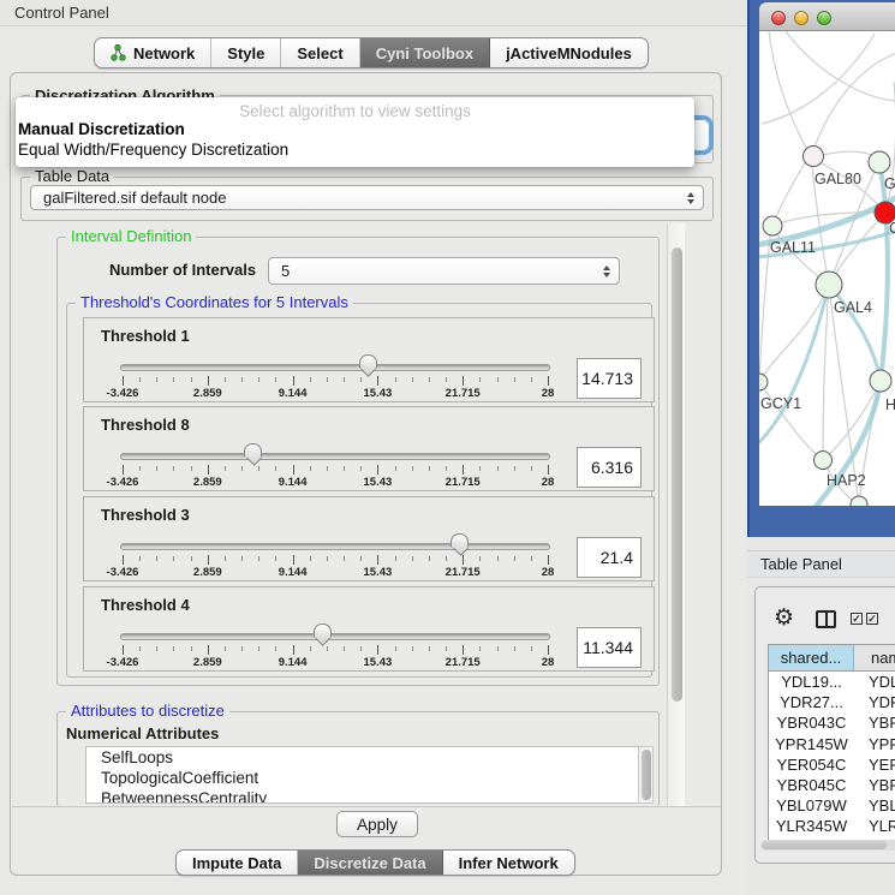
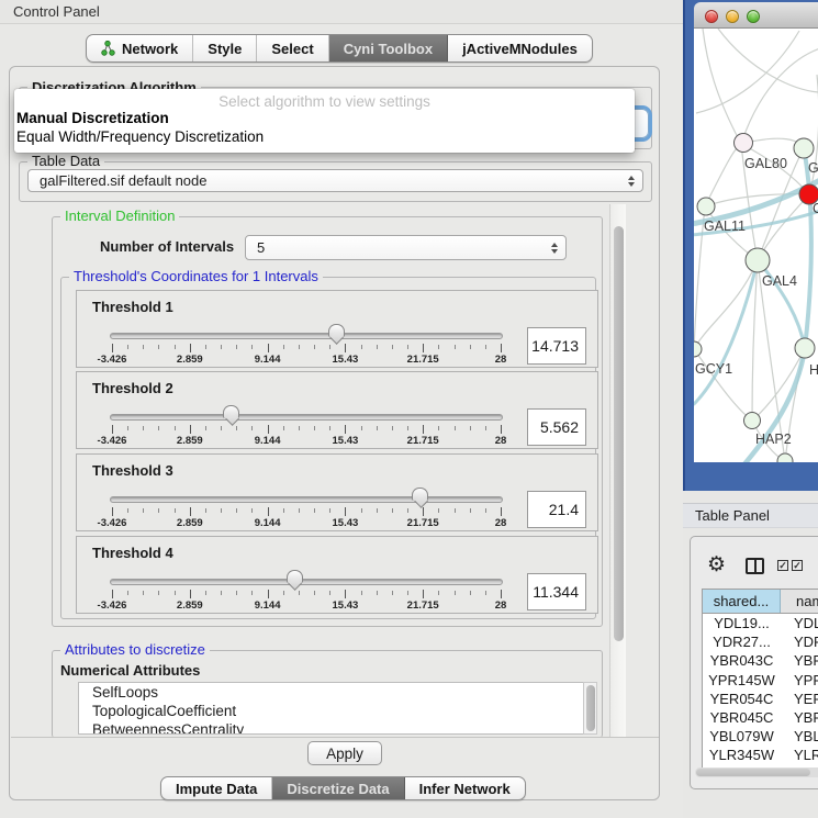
  Control Panel
  Network
  Style
  Select
  Cyni Toolbox
  jActiveMNodules
  Discretization Algorithm
  Table Data
  galFiltered.sif default node
  Interval Definition
  Number of Intervals
  5
- Threshold's Coordinates for 5 Intervals
+ Threshold's Coordinates for 1 Intervals
  Threshold 1
  -3.426
  2.859
  9.144
  15.43
  21.715
  28
  14.713
- Threshold 8
+ Threshold 2
  -3.426
  2.859
  9.144
  15.43
  21.715
  28
- 6.316
+ 5.562
  Threshold 3
  -3.426
  2.859
  9.144
  15.43
  21.715
  28
  21.4
  Threshold 4
  -3.426
  2.859
  9.144
  15.43
  21.715
  28
  11.344
  Attributes to discretize
  Numerical Attributes
  SelfLoops
  TopologicalCoefficient
  BetweennessCentrality
  Apply
  Impute Data
  Discretize Data
  Infer Network
  GAL80
  GAL11
  GAL4
  GCY1
  HAP2
  G
  H
  Table Panel
  ⚙
  ✓
  ✓
  shared...
  YDL19...
  YDR27...
  YBR043C
  YPR145W
  YER054C
  YBR045C
  YBL079W
  YBL
  YLR345W
  YLR
  Select algorithm to view settings
  Manual Discretization
  Equal Width/Frequency Discretization
